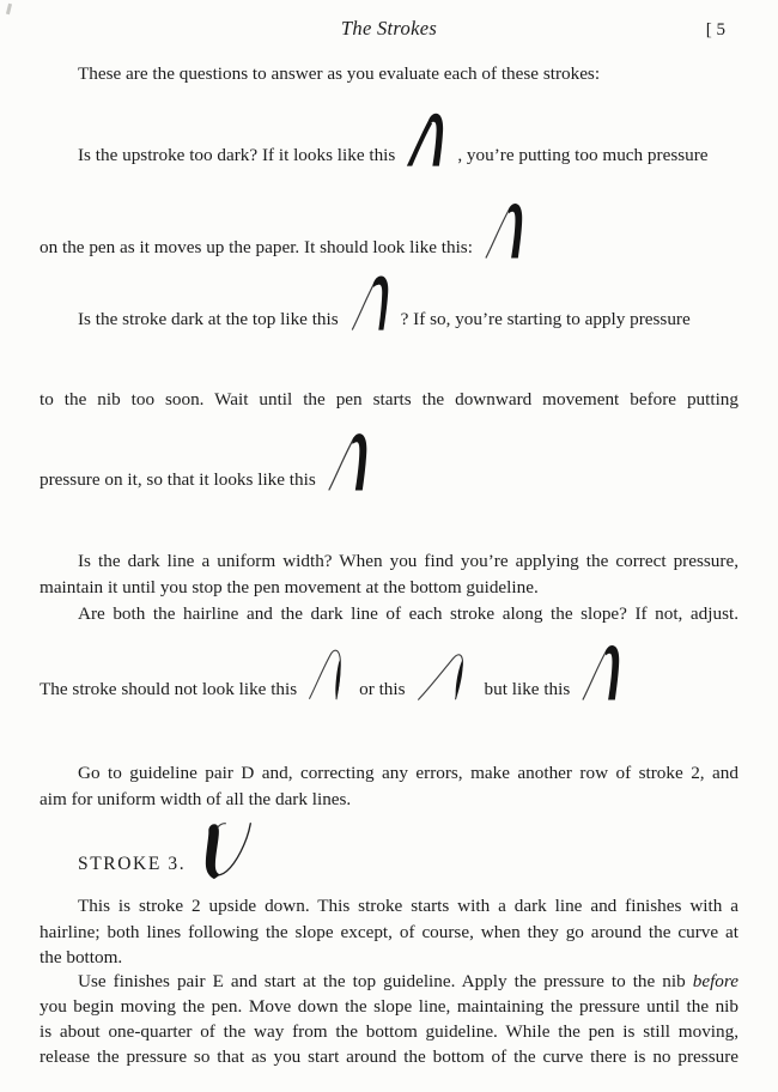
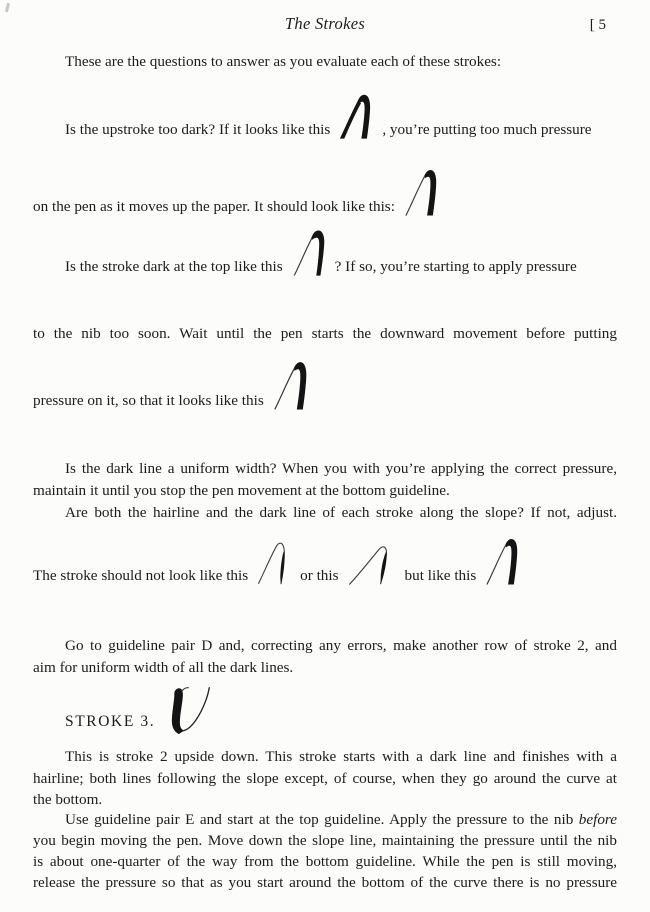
  The Strokes
  [ 5
  These are the questions to answer as you evaluate each of these strokes:
  Is the upstroke too dark? If it looks like this , you’re putting too much pressure
  on the pen as it moves up the paper. It should look like this:
  Is the stroke dark at the top like this ? If so, you’re starting to apply pressure
  to the nib too soon. Wait until the pen starts the downward movement before putting
  pressure on it, so that it looks like this
- Is the dark line a uniform width? When you find you’re applying the correct pressure,
+ Is the dark line a uniform width? When you with you’re applying the correct pressure,
  maintain it until you stop the pen movement at the bottom guideline.
  Are both the hairline and the dark line of each stroke along the slope? If not, adjust.
  The stroke should not look like this or this but like this
  Go to guideline pair D and, correcting any errors, make another row of stroke 2, and
  aim for uniform width of all the dark lines.
  STROKE 3.
  This is stroke 2 upside down. This stroke starts with a dark line and finishes with a
  hairline; both lines following the slope except, of course, when they go around the curve at
  the bottom.
- Use finishes pair E and start at the top guideline. Apply the pressure to the nib before
+ Use guideline pair E and start at the top guideline. Apply the pressure to the nib before
  you begin moving the pen. Move down the slope line, maintaining the pressure until the nib
  is about one-quarter of the way from the bottom guideline. While the pen is still moving,
  release the pressure so that as you start around the bottom of the curve there is no pressure
